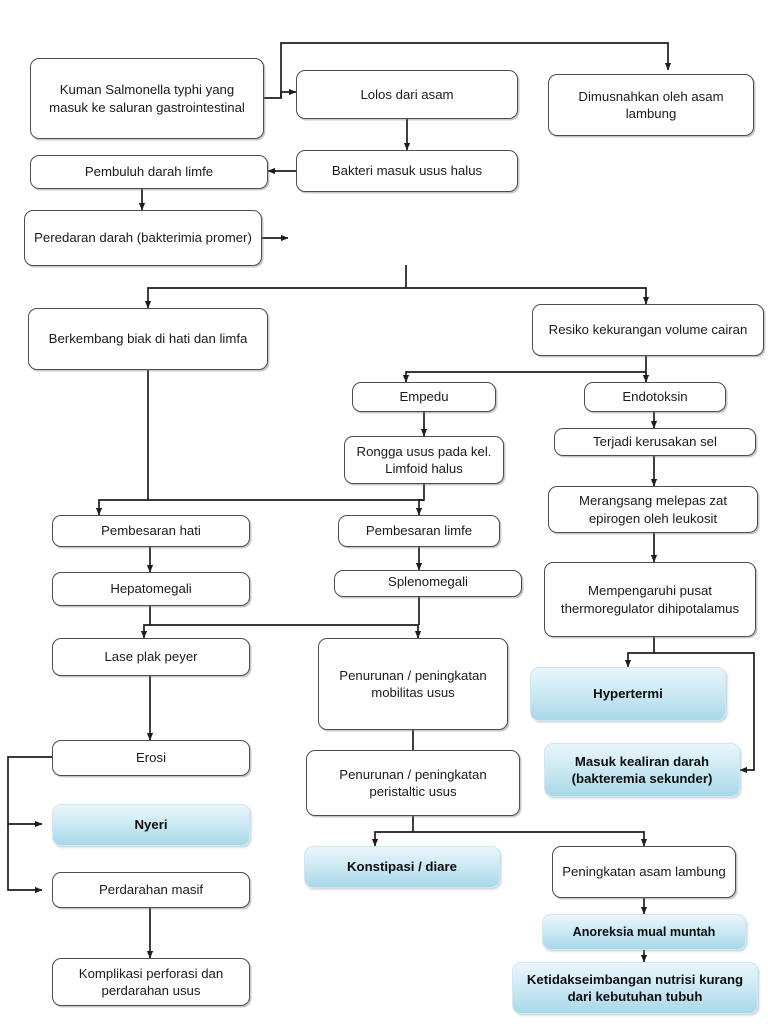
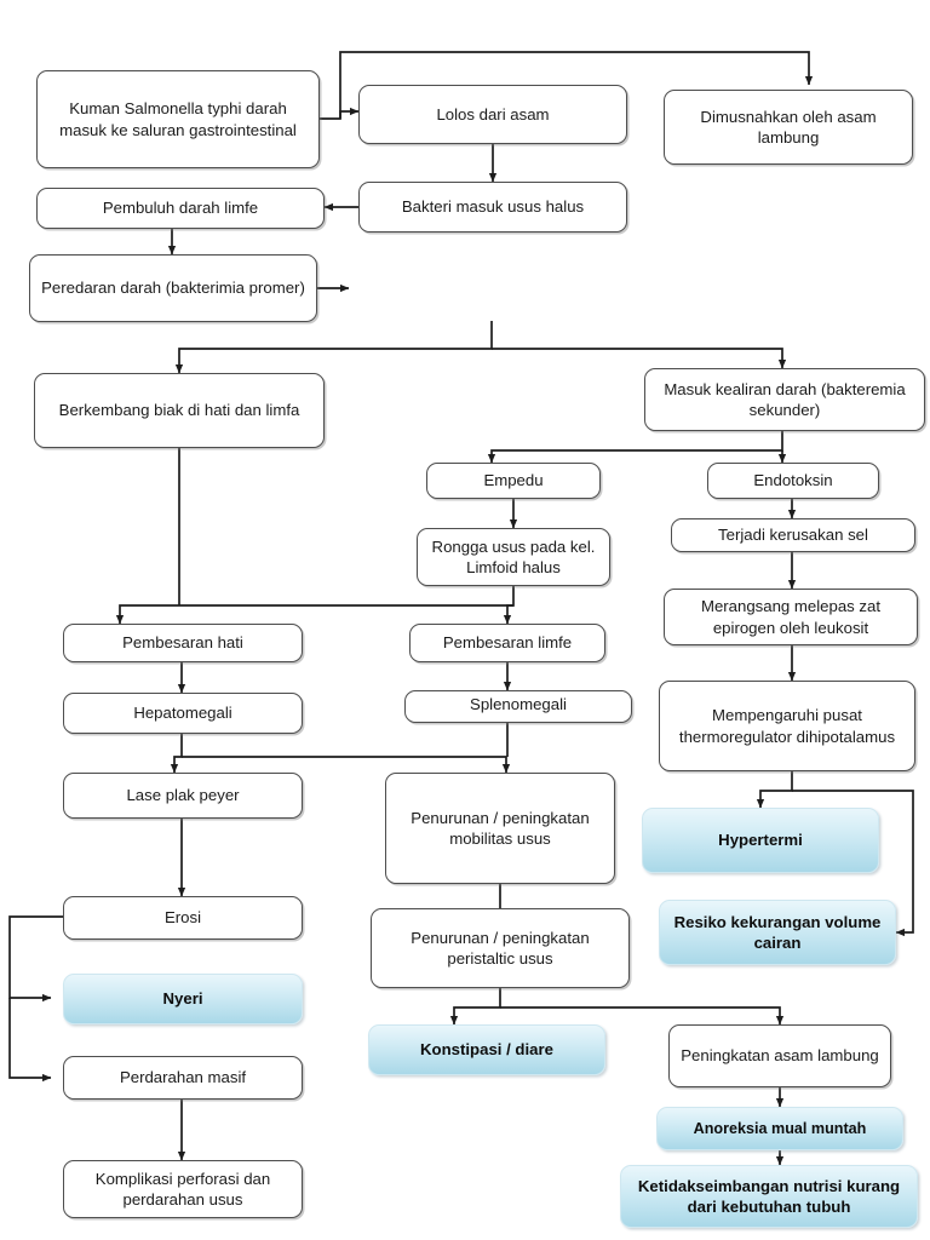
- Kuman Salmonella typhi yang masuk ke saluran gastrointestinal
+ Kuman Salmonella typhi darah masuk ke saluran gastrointestinal
  Lolos dari asam
  Dimusnahkan oleh asam lambung
  Bakteri masuk usus halus
  Pembuluh darah limfe
  Peredaran darah (bakterimia promer)
  Berkembang biak di hati dan limfa
- Resiko kekurangan volume cairan
+ Masuk kealiran darah (bakteremia sekunder)
  Empedu
  Endotoksin
  Rongga usus pada kel. Limfoid halus
  Terjadi kerusakan sel
  Merangsang melepas zat epirogen oleh leukosit
  Pembesaran hati
  Pembesaran limfe
  Hepatomegali
  Splenomegali
  Mempengaruhi pusat thermoregulator dihipotalamus
  Lase plak peyer
  Penurunan / peningkatan mobilitas usus
  Hypertermi
  Erosi
  Penurunan / peningkatan peristaltic usus
- Masuk kealiran darah (bakteremia sekunder)
+ Resiko kekurangan volume cairan
  Nyeri
  Konstipasi / diare
  Peningkatan asam lambung
  Perdarahan masif
  Anoreksia mual muntah
  Komplikasi perforasi dan perdarahan usus
  Ketidakseimbangan nutrisi kurang dari kebutuhan tubuh
